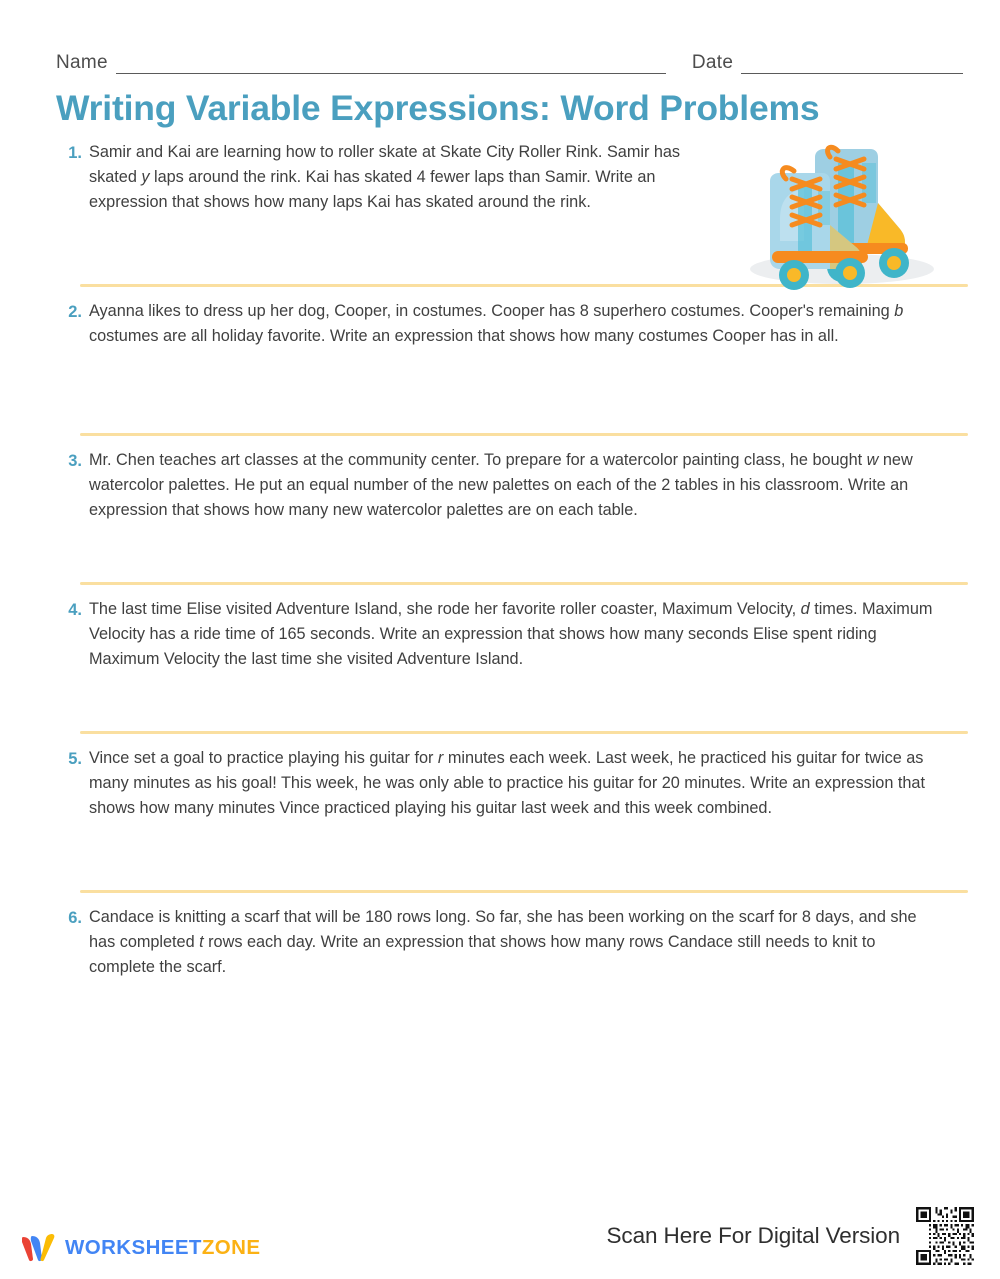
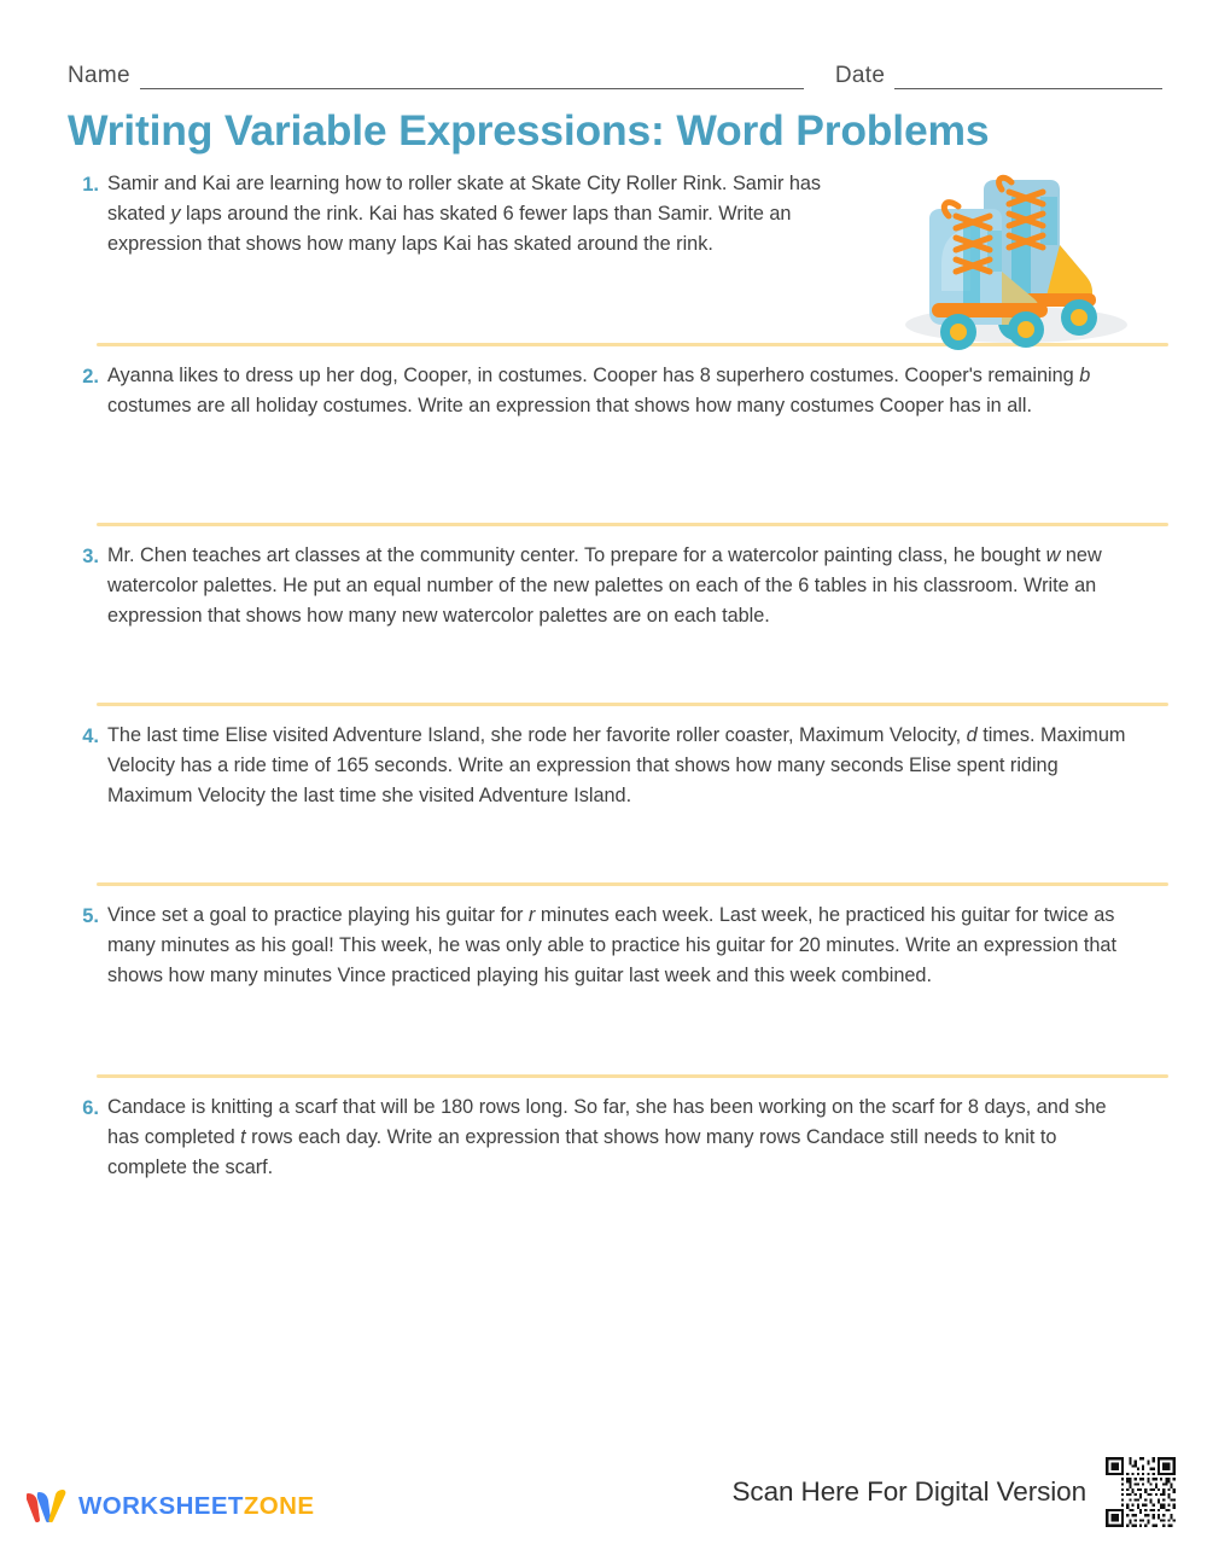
  Name
  Date
  Writing Variable Expressions: Word Problems
  1.
- Samir and Kai are learning how to roller skate at Skate City Roller Rink. Samir has skated y laps around the rink. Kai has skated 4 fewer laps than Samir. Write an expression that shows how many laps Kai has skated around the rink.
+ Samir and Kai are learning how to roller skate at Skate City Roller Rink. Samir has skated y laps around the rink. Kai has skated 6 fewer laps than Samir. Write an expression that shows how many laps Kai has skated around the rink.
  2.
- Ayanna likes to dress up her dog, Cooper, in costumes. Cooper has 8 superhero costumes. Cooper's remaining b costumes are all holiday favorite. Write an expression that shows how many costumes Cooper has in all.
+ Ayanna likes to dress up her dog, Cooper, in costumes. Cooper has 8 superhero costumes. Cooper's remaining b costumes are all holiday costumes. Write an expression that shows how many costumes Cooper has in all.
  3.
- Mr. Chen teaches art classes at the community center. To prepare for a watercolor painting class, he bought w new watercolor palettes. He put an equal number of the new palettes on each of the 2 tables in his classroom. Write an expression that shows how many new watercolor palettes are on each table.
+ Mr. Chen teaches art classes at the community center. To prepare for a watercolor painting class, he bought w new watercolor palettes. He put an equal number of the new palettes on each of the 6 tables in his classroom. Write an expression that shows how many new watercolor palettes are on each table.
  4.
  The last time Elise visited Adventure Island, she rode her favorite roller coaster, Maximum Velocity, d times. Maximum Velocity has a ride time of 165 seconds. Write an expression that shows how many seconds Elise spent riding Maximum Velocity the last time she visited Adventure Island.
  5.
  Vince set a goal to practice playing his guitar for r minutes each week. Last week, he practiced his guitar for twice as many minutes as his goal! This week, he was only able to practice his guitar for 20 minutes. Write an expression that shows how many minutes Vince practiced playing his guitar last week and this week combined.
  6.
  Candace is knitting a scarf that will be 180 rows long. So far, she has been working on the scarf for 8 days, and she has completed t rows each day. Write an expression that shows how many rows Candace still needs to knit to complete the scarf.
  WORKSHEETZONE
  Scan Here For Digital Version
